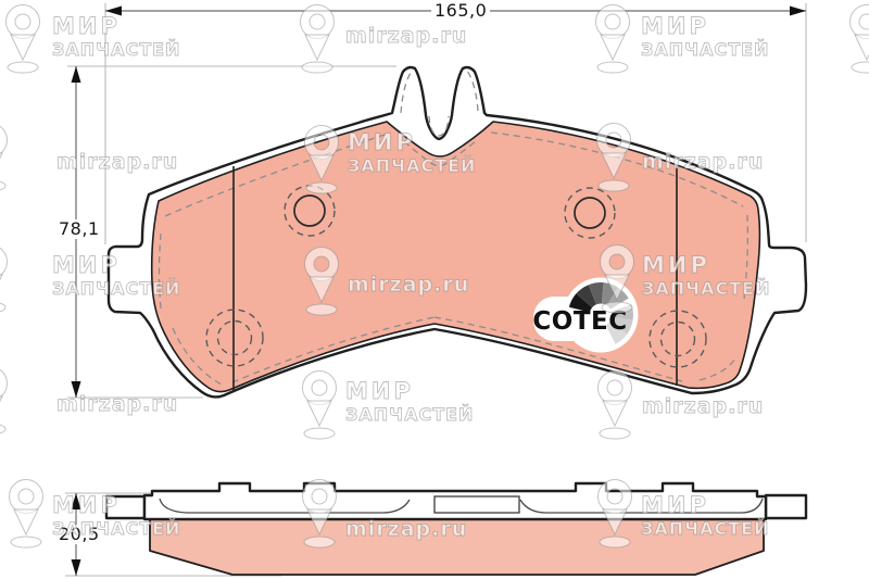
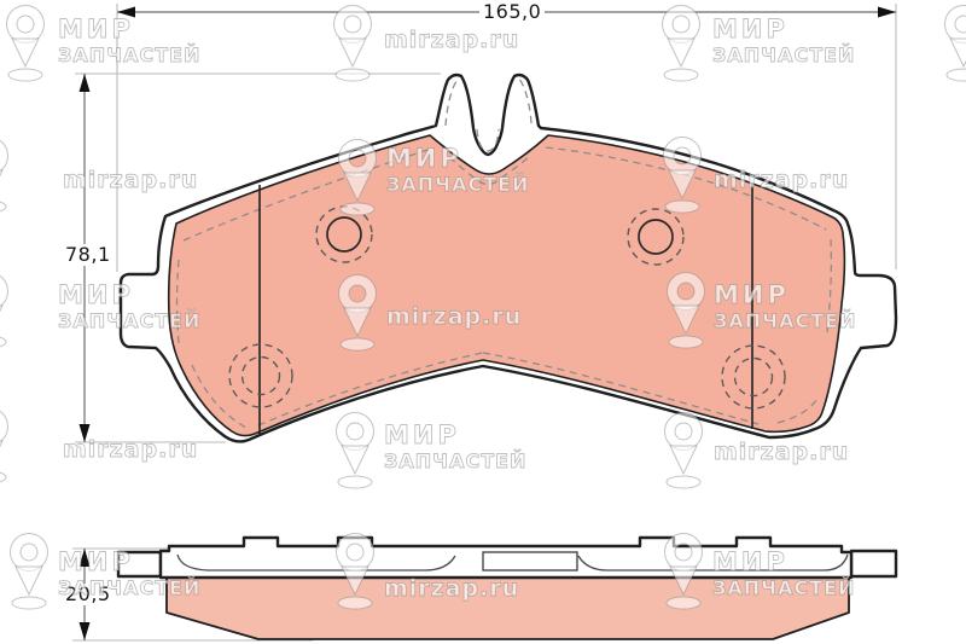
- COTEC
  165,0
  78,1
  20,5
  МИР
  ЗАПЧАСТЕЙ
  mirzap.ru
  МИР
  ЗАПЧАСТЕЙ
  mirzap.ru
  МИР
  ЗАПЧАСТЕЙ
  mirzap.ru
  МИР
  ЗАПЧАСТЕЙ
  mirzap.ru
  МИР
  ЗАПЧАСТЕЙ
  mirzap.ru
  МИР
  ЗАПЧАСТЕЙ
  mirzap.ru
  МИР
  ЗАПЧАСТЕЙ
  mirzap.ru
  МИР
  ЗАПЧАСТЕЙ
